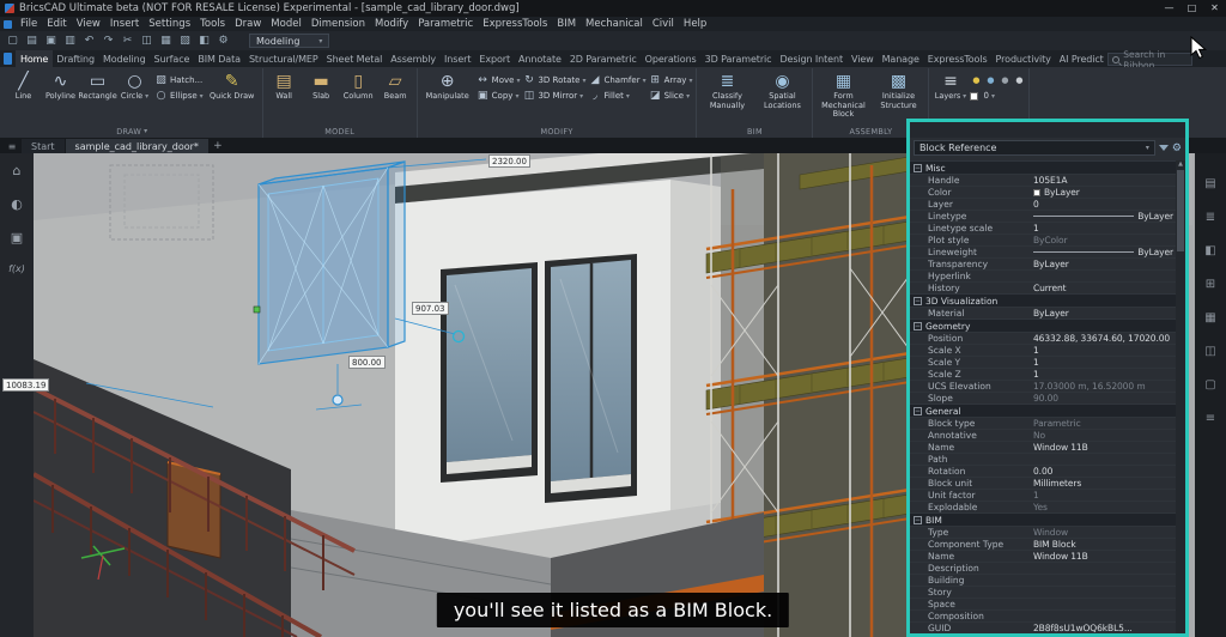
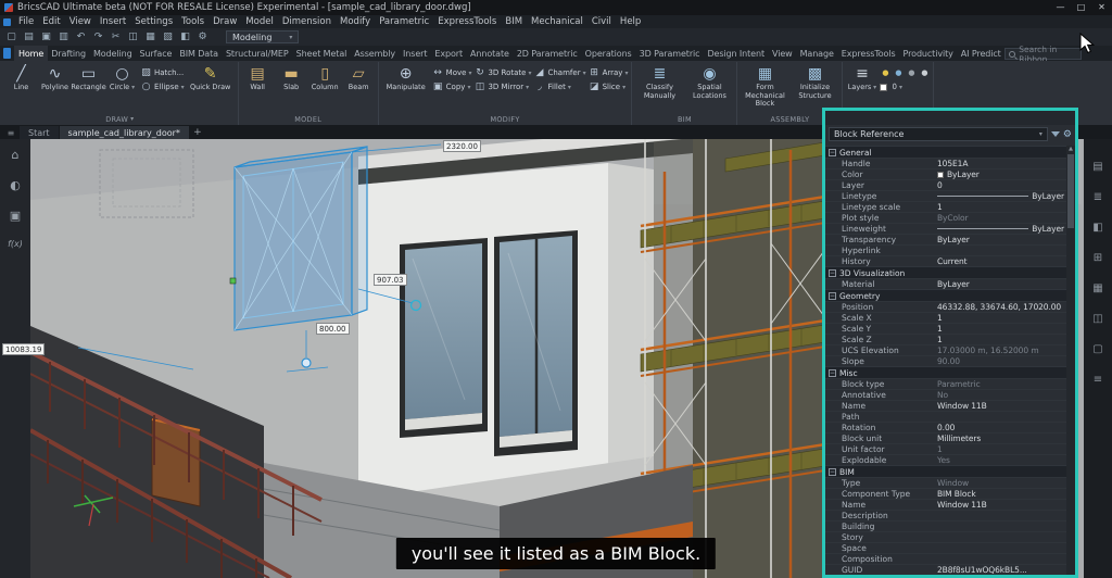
  BricsCAD Ultimate beta (NOT FOR RESALE License) Experimental - [sample_cad_library_door.dwg]
  —
  □
  ✕
  File
  Edit
  View
  Insert
  Settings
  Tools
  Draw
  Model
  Dimension
  Modify
  Parametric
  ExpressTools
  BIM
  Mechanical
  Civil
  Help
  ▢
  ▤
  ▣
  ▥
  ↶
  ↷
  ✂
  ◫
  ▦
  ▧
  ◧
  ⚙
  Modeling
  Home
  Drafting
  Modeling
  Surface
  BIM Data
  Structural/MEP
  Sheet Metal
  Assembly
  Insert
  Export
  Annotate
  2D Parametric
  Operations
  3D Parametric
  Design Intent
  View
  Manage
  ExpressTools
  Productivity
  AI Predict
  Search in Ribbon
  ╱
  Line
  ∿
  Polyline
  ▭
  Rectangle
  ○
  Circle
  ▨
  Hatch...
  ○
  Ellipse
  ✎
  Quick Draw
  DRAW
  ▤
  Wall
  ▬
  Slab
  ▯
  Column
  ▱
  Beam
  MODEL
  ⊕
  Manipulate
  ↔
  Move
  ▣
  Copy
  ↻
  3D Rotate
  ◫
  3D Mirror
  ◢
  Chamfer
  ◞
  Fillet
  ⊞
  Array
  ◪
  Slice
  MODIFY
  ≣
  Classify Manually
  ◉
  Spatial Locations
  BIM
  ▦
  Form Mechanical Block
  ▩
  Initialize Structure
  ASSEMBLY
  ≡
  Layers
  ●
  ●
  ●
  ●
  0
  ≡
  Start
  sample_cad_library_door*
  +
  ⌂
  ◐
  ▣
  f(x)
  2320.00
  907.03
  800.00
  10083.19
  ▤
  ≣
  ◧
  ⊞
  ▦
  ◫
  ▢
  ≡
  Block Reference
  ⚙
- Misc
+ General
  Handle
  105E1A
  Color
  ByLayer
  Layer
  0
  Linetype
  ByLayer
  Linetype scale
  1
  Plot style
  ByColor
  Lineweight
  ByLayer
  Transparency
  ByLayer
  Hyperlink
  History
  Current
  3D Visualization
  Material
  ByLayer
  Geometry
  Position
  46332.88, 33674.60, 17020.00
  Scale X
  1
  Scale Y
  1
  Scale Z
  1
  UCS Elevation
  17.03000 m, 16.52000 m
  Slope
  90.00
- General
+ Misc
  Block type
  Parametric
  Annotative
  No
  Name
  Window 11B
  Path
  Rotation
  0.00
  Block unit
  Millimeters
  Unit factor
  1
  Explodable
  Yes
  BIM
  Type
  Window
  Component Type
  BIM Block
  Name
  Window 11B
  Description
  Building
  Story
  Space
  Composition
  GUID
  2B8f8sU1wOQ6kBL5...
  you'll see it listed as a BIM Block.
